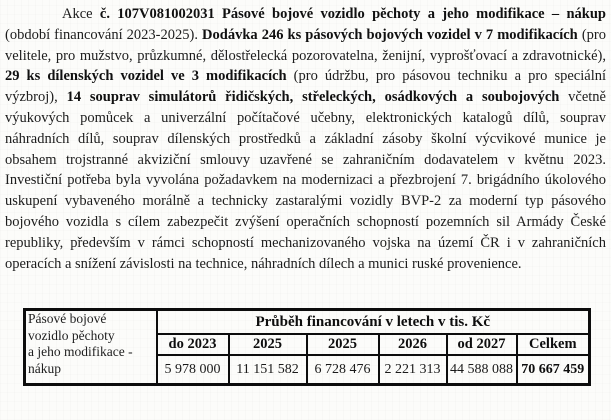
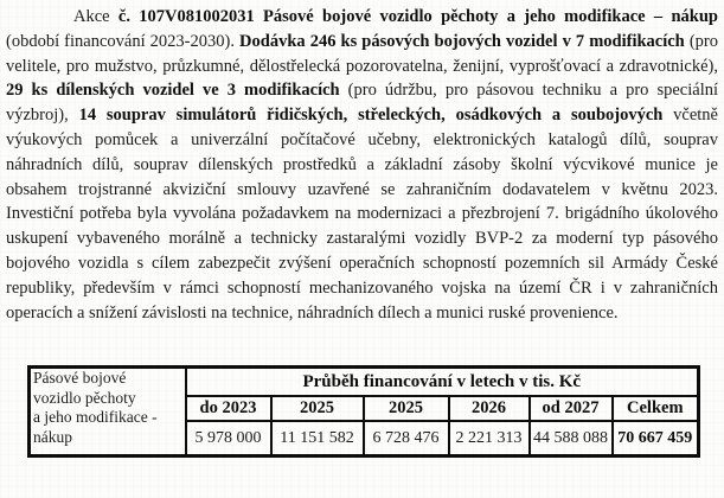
- Akce č. 107V081002031 Pásové bojové vozidlo pěchoty a jeho modifikace – nákup (období financování 2023-2025). Dodávka 246 ks pásových bojových vozidel v 7 modifikacích (pro velitele, pro mužstvo, průzkumné, dělostřelecká pozorovatelna, ženijní, vyprošťovací a zdravotnické), 29 ks dílenských vozidel ve 3 modifikacích (pro údržbu, pro pásovou techniku a pro speciální výzbroj), 14 souprav simulátorů řidičských, střeleckých, osádkových a soubojových včetně výukových pomůcek a univerzální počítačové učebny, elektronických katalogů dílů, souprav náhradních dílů, souprav dílenských prostředků a základní zásoby školní výcvikové munice je obsahem trojstranné akviziční smlouvy uzavřené se zahraničním dodavatelem v květnu 2023. Investiční potřeba byla vyvolána požadavkem na modernizaci a přezbrojení 7. brigádního úkolového uskupení vybaveného morálně a technicky zastaralými vozidly BVP-2 za moderní typ pásového bojového vozidla s cílem zabezpečit zvýšení operačních schopností pozemních sil Armády České republiky, především v rámci schopností mechanizovaného vojska na území ČR i v zahraničních operacích a snížení závislosti na technice, náhradních dílech a munici ruské provenience.
+ Akce č. 107V081002031 Pásové bojové vozidlo pěchoty a jeho modifikace – nákup (období financování 2023-2030). Dodávka 246 ks pásových bojových vozidel v 7 modifikacích (pro velitele, pro mužstvo, průzkumné, dělostřelecká pozorovatelna, ženijní, vyprošťovací a zdravotnické), 29 ks dílenských vozidel ve 3 modifikacích (pro údržbu, pro pásovou techniku a pro speciální výzbroj), 14 souprav simulátorů řidičských, střeleckých, osádkových a soubojových včetně výukových pomůcek a univerzální počítačové učebny, elektronických katalogů dílů, souprav náhradních dílů, souprav dílenských prostředků a základní zásoby školní výcvikové munice je obsahem trojstranné akviziční smlouvy uzavřené se zahraničním dodavatelem v květnu 2023. Investiční potřeba byla vyvolána požadavkem na modernizaci a přezbrojení 7. brigádního úkolového uskupení vybaveného morálně a technicky zastaralými vozidly BVP-2 za moderní typ pásového bojového vozidla s cílem zabezpečit zvýšení operačních schopností pozemních sil Armády České republiky, především v rámci schopností mechanizovaného vojska na území ČR i v zahraničních operacích a snížení závislosti na technice, náhradních dílech a munici ruské provenience.
  Pásové bojové vozidlo pěchoty a jeho modifikace - nákup	Průběh financování v letech v tis. Kč
  do 2023	2025	2025	2026	od 2027	Celkem
  5 978 000	11 151 582	6 728 476	2 221 313	44 588 088	70 667 459
